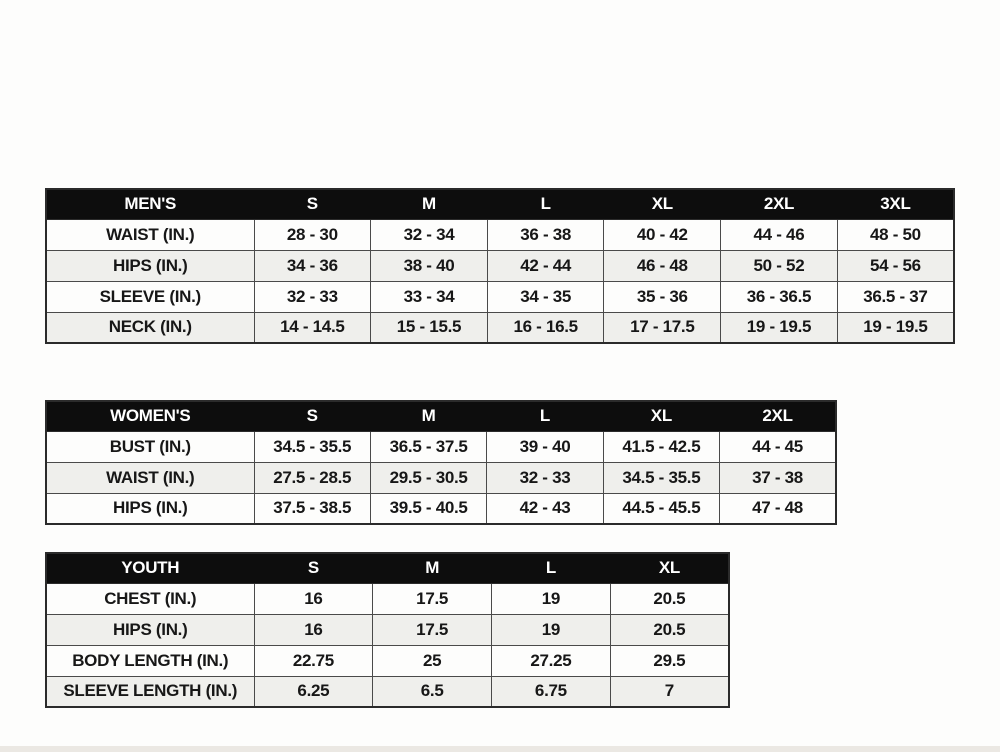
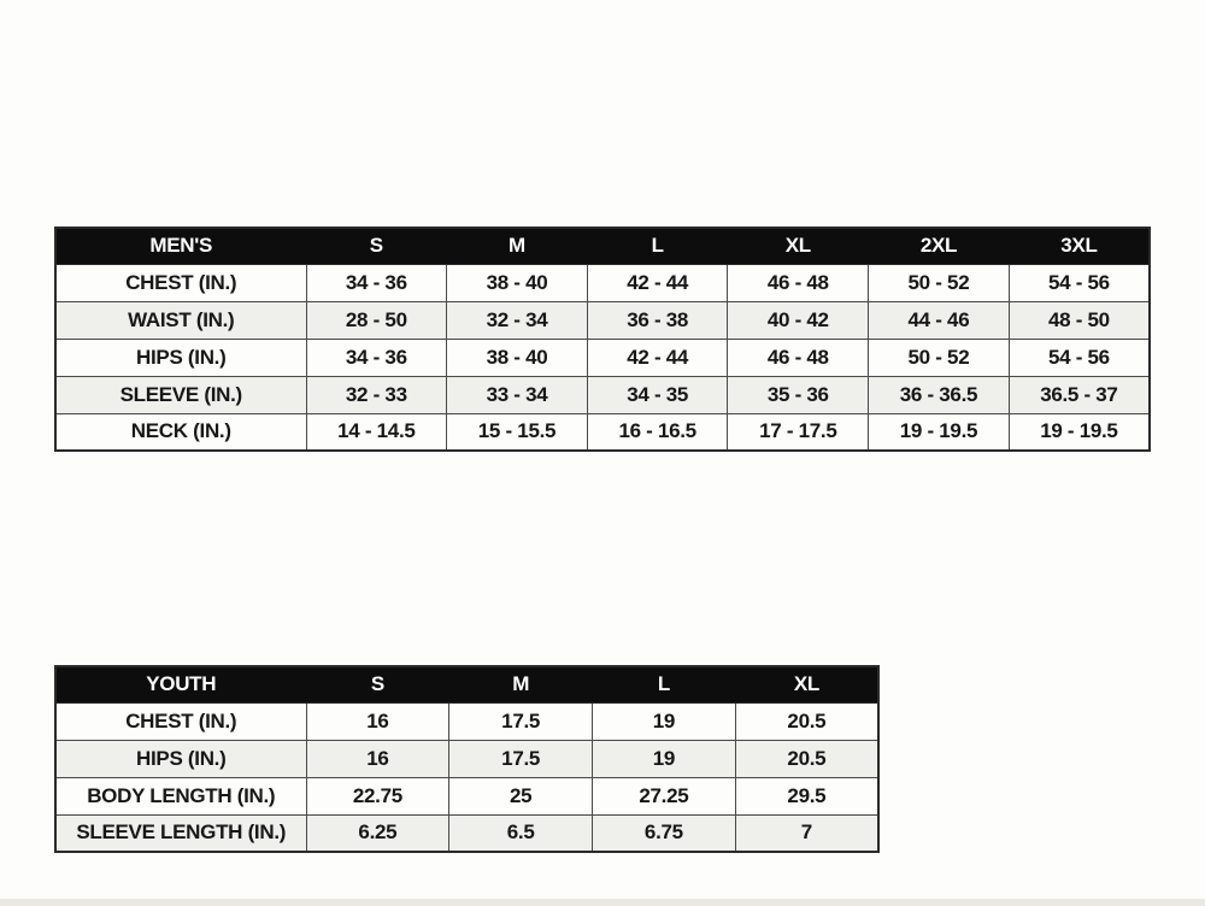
  MEN'S	S	M	L	XL	2XL	3XL
+ CHEST (IN.)	34 - 36	38 - 40	42 - 44	46 - 48	50 - 52	54 - 56
- WAIST (IN.)	28 - 30	32 - 34	36 - 38	40 - 42	44 - 46	48 - 50
+ WAIST (IN.)	28 - 50	32 - 34	36 - 38	40 - 42	44 - 46	48 - 50
  HIPS (IN.)	34 - 36	38 - 40	42 - 44	46 - 48	50 - 52	54 - 56
  SLEEVE (IN.)	32 - 33	33 - 34	34 - 35	35 - 36	36 - 36.5	36.5 - 37
  NECK (IN.)	14 - 14.5	15 - 15.5	16 - 16.5	17 - 17.5	19 - 19.5	19 - 19.5
- WOMEN'S	S	M	L	XL	2XL
- BUST (IN.)	34.5 - 35.5	36.5 - 37.5	39 - 40	41.5 - 42.5	44 - 45
- WAIST (IN.)	27.5 - 28.5	29.5 - 30.5	32 - 33	34.5 - 35.5	37 - 38
- HIPS (IN.)	37.5 - 38.5	39.5 - 40.5	42 - 43	44.5 - 45.5	47 - 48
  YOUTH	S	M	L	XL
  CHEST (IN.)	16	17.5	19	20.5
  HIPS (IN.)	16	17.5	19	20.5
  BODY LENGTH (IN.)	22.75	25	27.25	29.5
  SLEEVE LENGTH (IN.)	6.25	6.5	6.75	7
